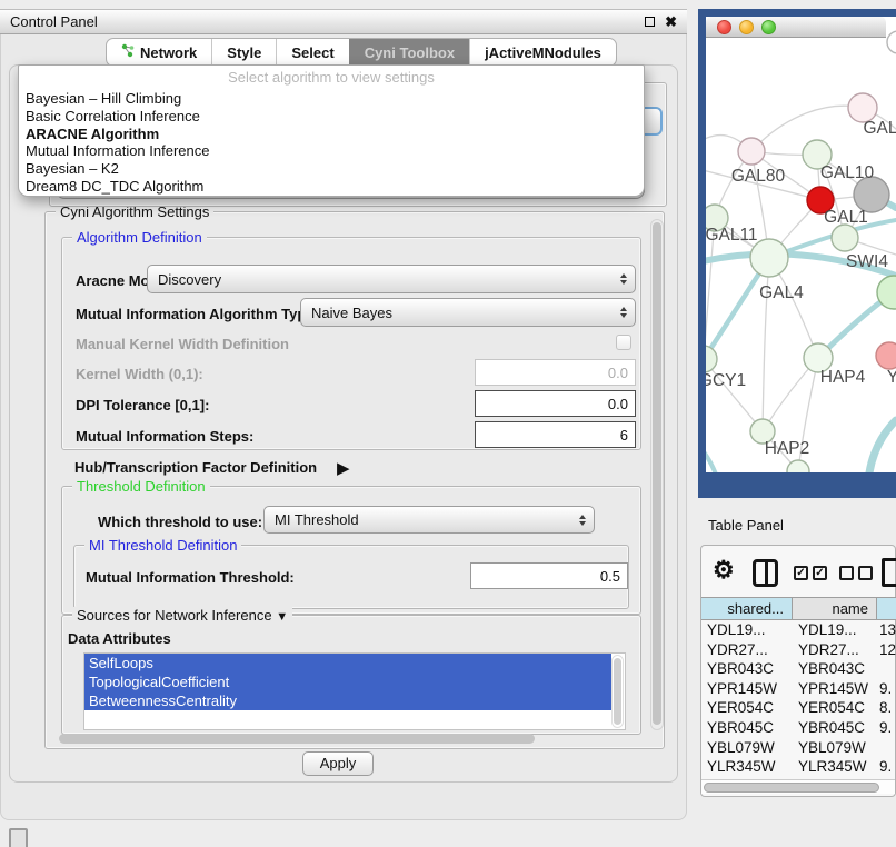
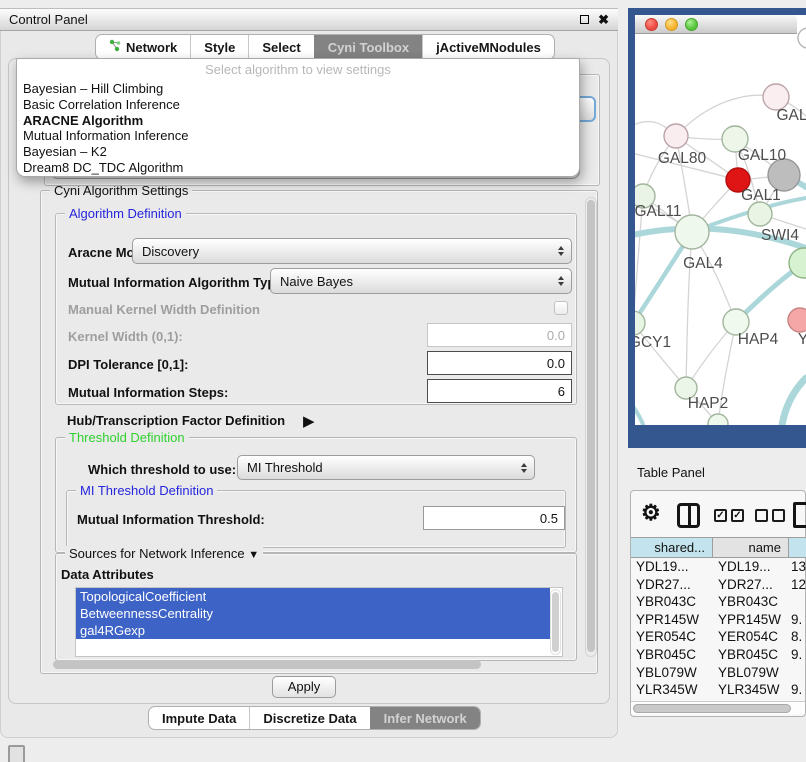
  Control Panel
  ✖
  Network
  Style
  Select
  Cyni Toolbox
  jActiveMNodules
  Select algorithm to view settings
  Bayesian – Hill Climbing
  Basic Correlation Inference
  ARACNE Algorithm
  Mutual Information Inference
  Bayesian – K2
  Dream8 DC_TDC Algorithm
  Cyni Algorithm Settings
  Algorithm Definition
  Aracne Mo
  Discovery
  Mutual Information Algorithm Ty
  Naive Bayes
  Manual Kernel Width Definition
  Kernel Width (0,1):
  0.0
  DPI Tolerance [0,1]:
  0.0
  Mutual Information Steps:
  6
  Hub/Transcription Factor Definition
  ▶
  Threshold Definition
  Which threshold to use:
  MI Threshold
  MI Threshold Definition
  Mutual Information Threshold:
  0.5
  Sources for Network Inference ▼
  Data Attributes
- SelfLoops
  TopologicalCoefficient
  BetweennessCentrality
+ gal4RGexp
  Apply
+ Impute Data
+ Discretize Data
+ Infer Network
  GAL
  GAL80
  GAL10
  GAL1
  GAL11
  SWI4
  GAL4
  HAP4
  Y
  GCY1
  HAP2
  Table Panel
  ⚙
  ✓
  ✓
  shared...
  name
  YDL19...
  YDL19...
  13
  YDR27...
  YDR27...
  12
  YBR043C
  YBR043C
  YPR145W
  YPR145W
  9.
  YER054C
  YER054C
  8.
  YBR045C
  YBR045C
  9.
  YBL079W
  YBL079W
  YLR345W
  YLR345W
  9.
